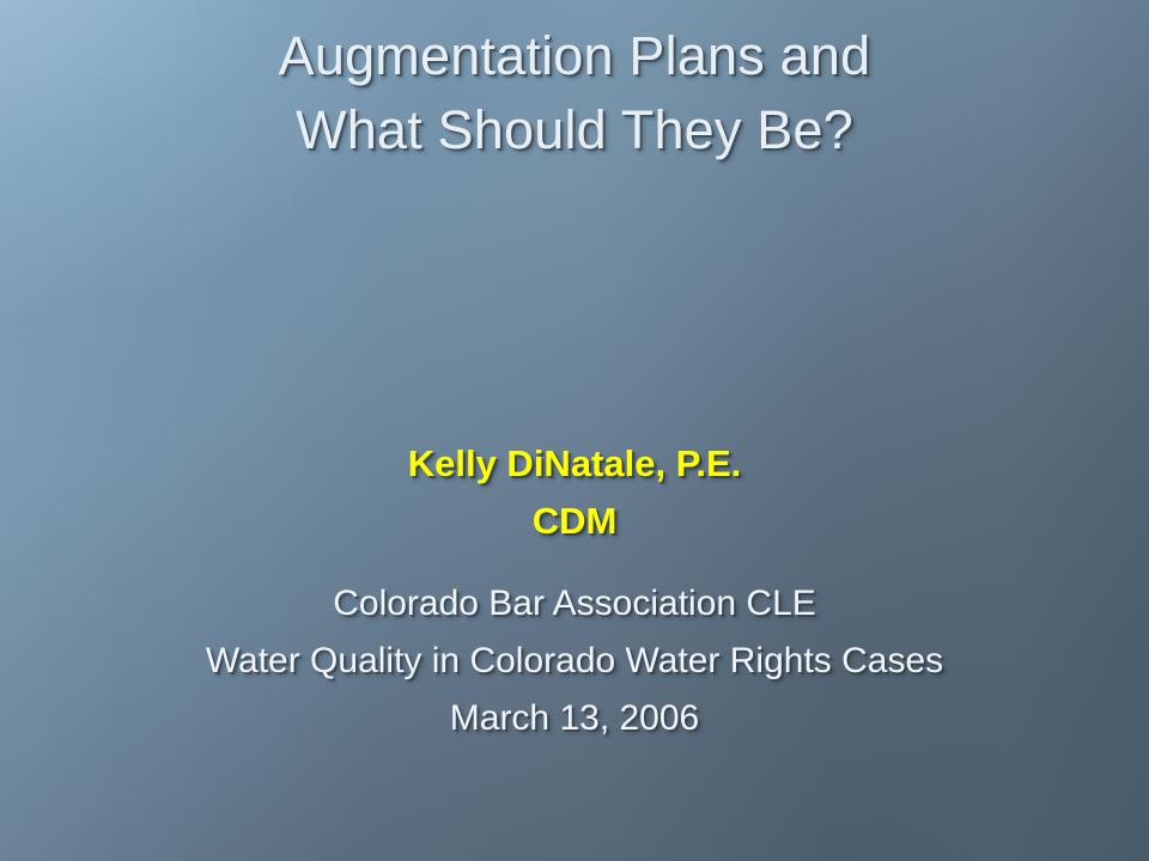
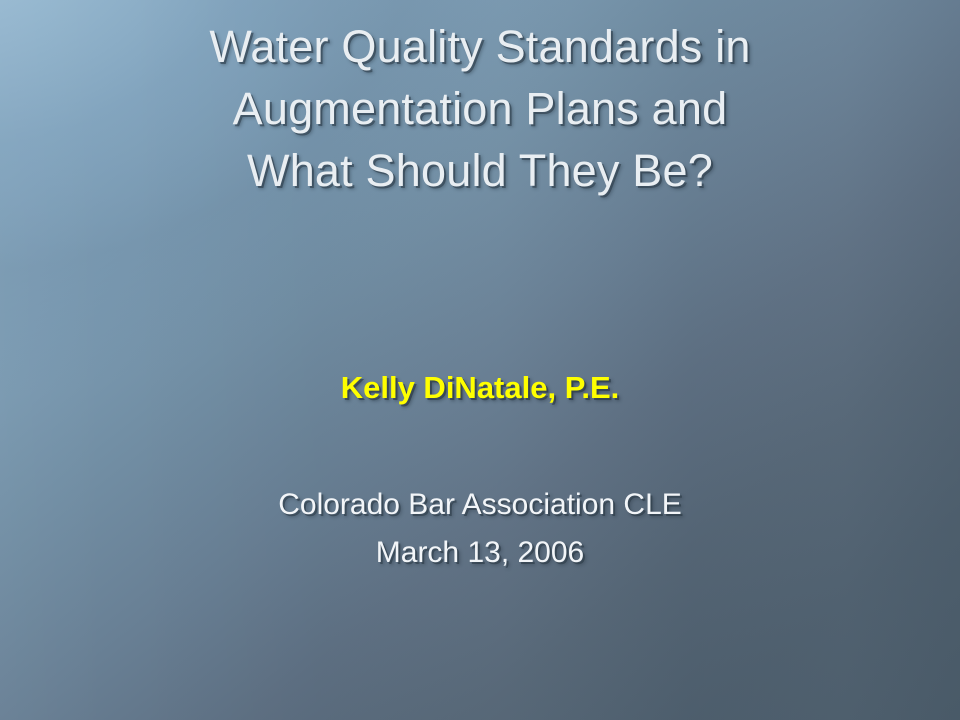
+ Water Quality Standards in
  Augmentation Plans and
  What Should They Be?
  Kelly DiNatale, P.E.
- CDM
  Colorado Bar Association CLE
- Water Quality in Colorado Water Rights Cases
  March 13, 2006
